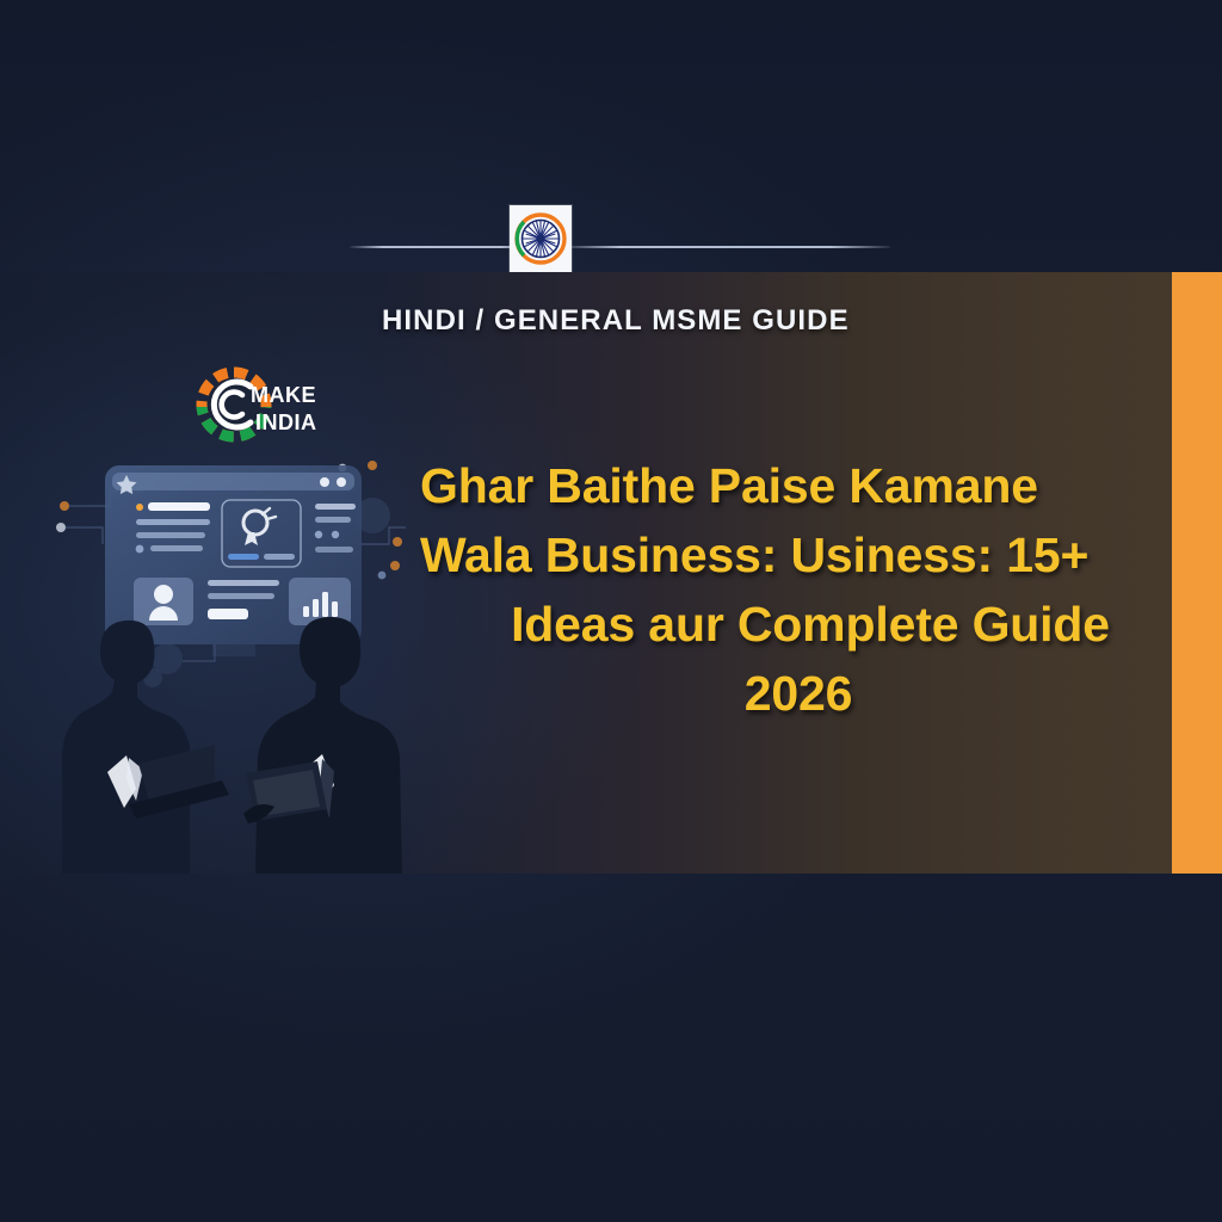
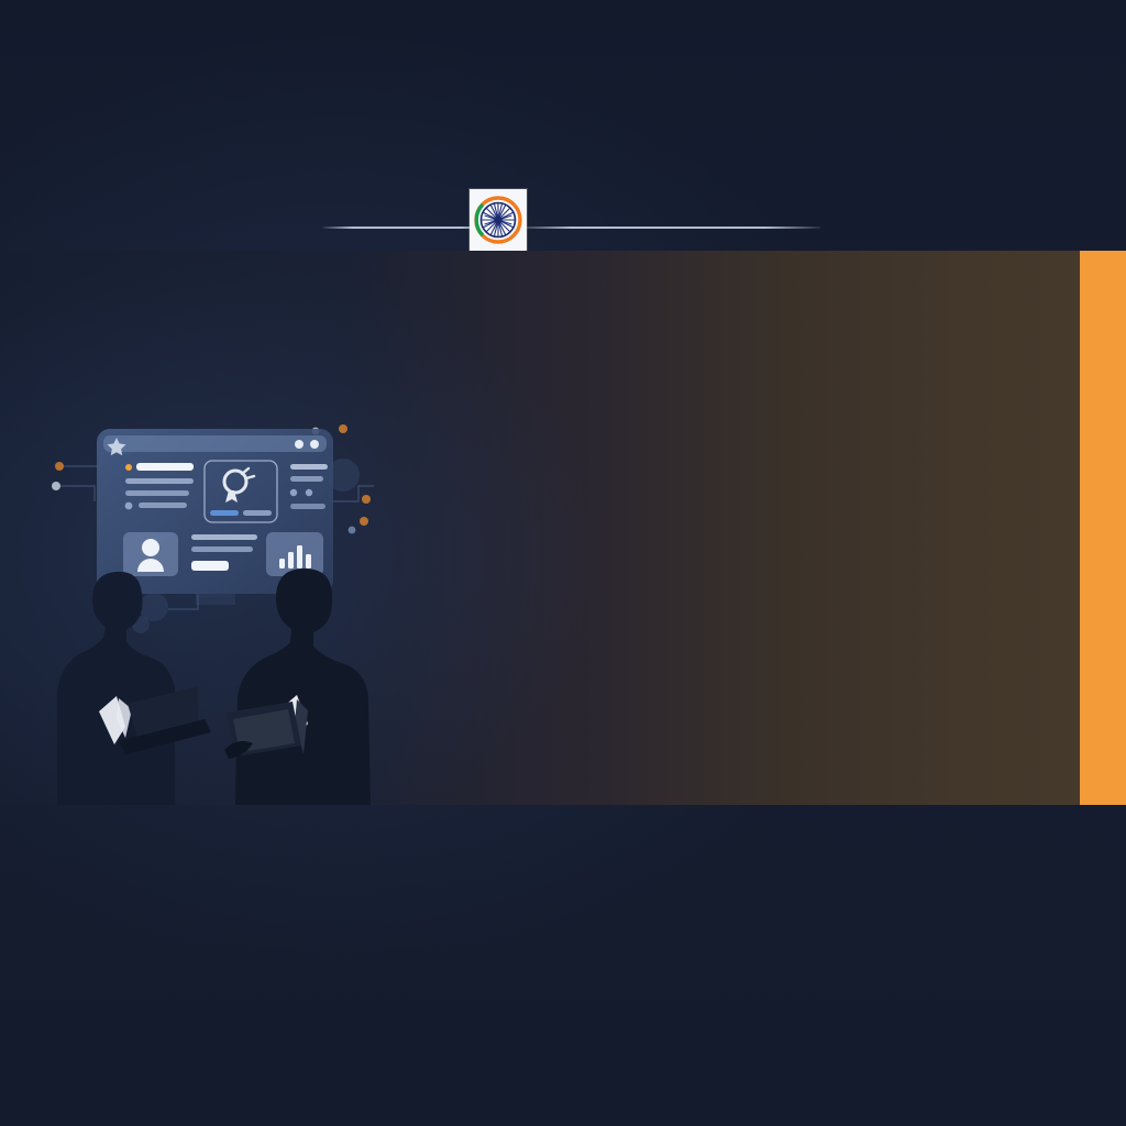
- HINDI / GENERAL MSME GUIDE
- Ghar Baithe Paise Kamane
- Wala Business: Usiness: 15+
- Ideas aur Complete Guide
- 2026
- MAKE
- INDIA
